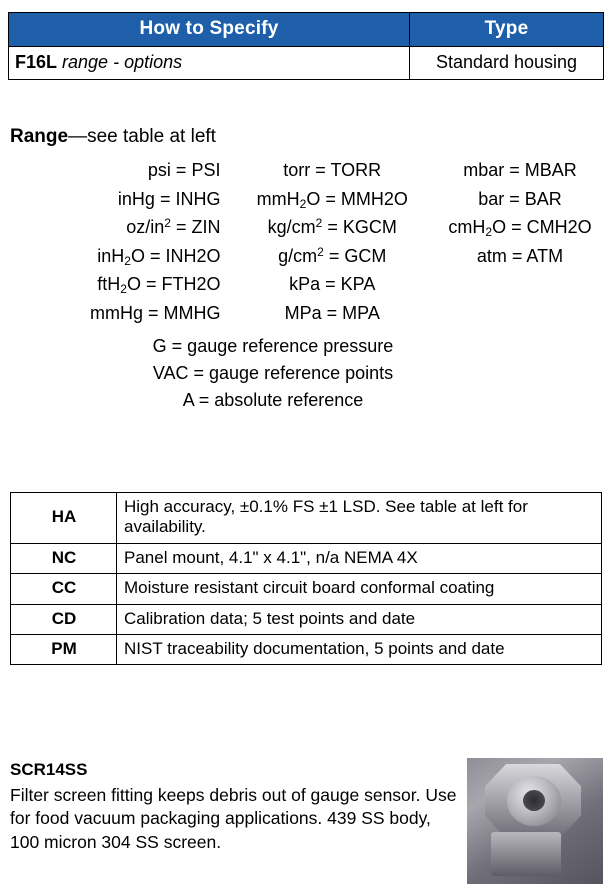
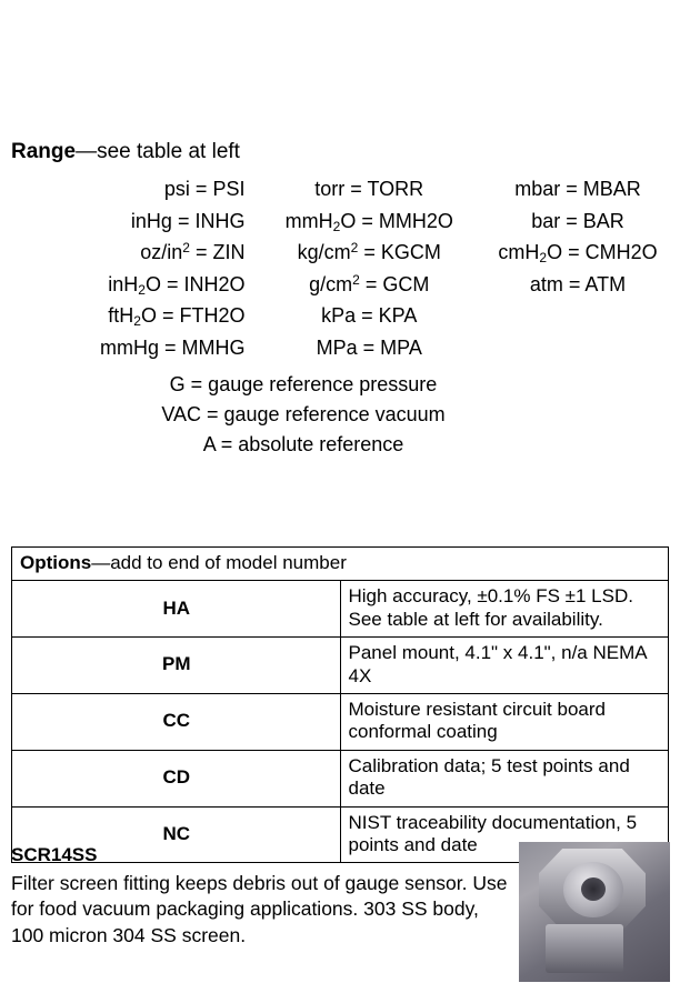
- How to Specify	Type
- F16L range - options	Standard housing
  Range—see table at left
  psi = PSI
  inHg = INHG
  oz/in2 = ZIN
  inH2O = INH2O
  ftH2O = FTH2O
  mmHg = MMHG
  torr = TORR
  mmH2O = MMH2O
  kg/cm2 = KGCM
  g/cm2 = GCM
  kPa = KPA
  MPa = MPA
  mbar = MBAR
  bar = BAR
  cmH2O = CMH2O
  atm = ATM
  G = gauge reference pressure
- VAC = gauge reference points
+ VAC = gauge reference vacuum
  A = absolute reference
+ Options—add to end of model number
  HA	High accuracy, ±0.1% FS ±1 LSD. See table at left for availability.
- NC	Panel mount, 4.1" x 4.1", n/a NEMA 4X
+ PM	Panel mount, 4.1" x 4.1", n/a NEMA 4X
  CC	Moisture resistant circuit board conformal coating
  CD	Calibration data; 5 test points and date
- PM	NIST traceability documentation, 5 points and date
+ NC	NIST traceability documentation, 5 points and date
  SCR14SS
- Filter screen fitting keeps debris out of gauge sensor. Use for food vacuum packaging applications. 439 SS body, 100 micron 304 SS screen.
+ Filter screen fitting keeps debris out of gauge sensor. Use for food vacuum packaging applications. 303 SS body, 100 micron 304 SS screen.
